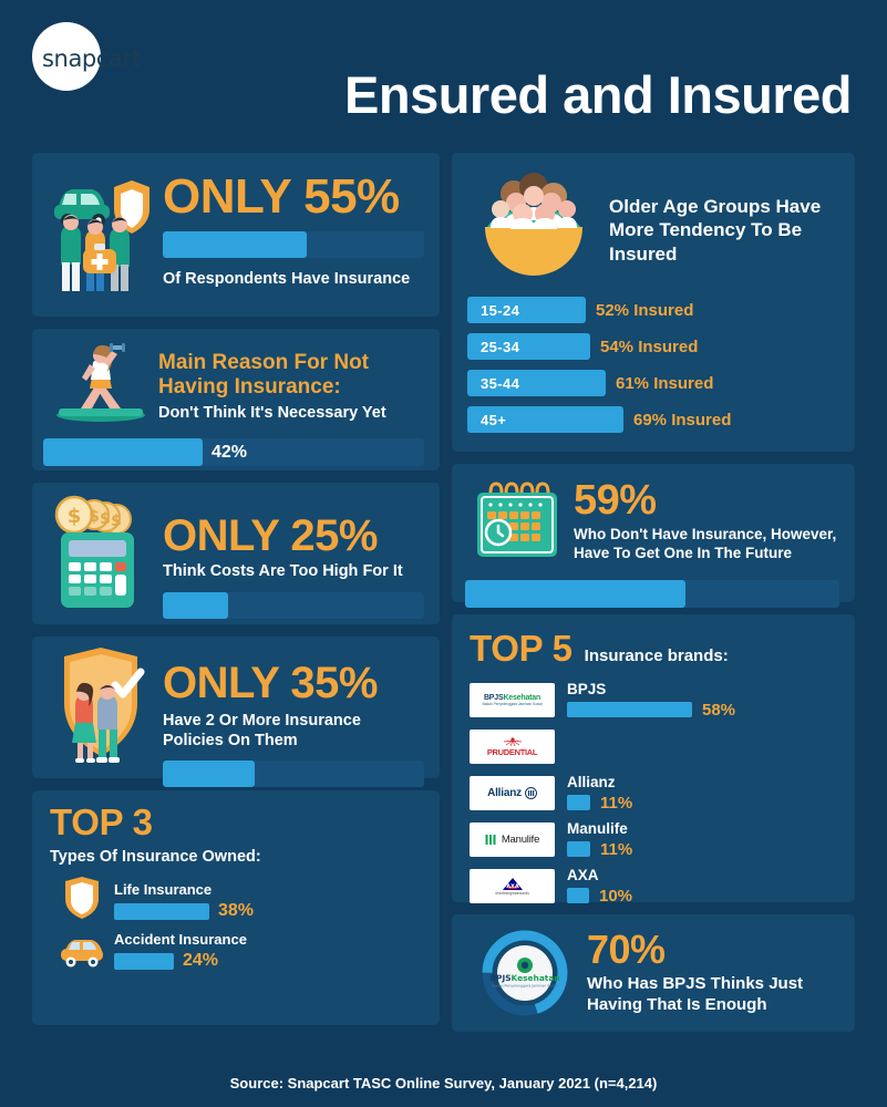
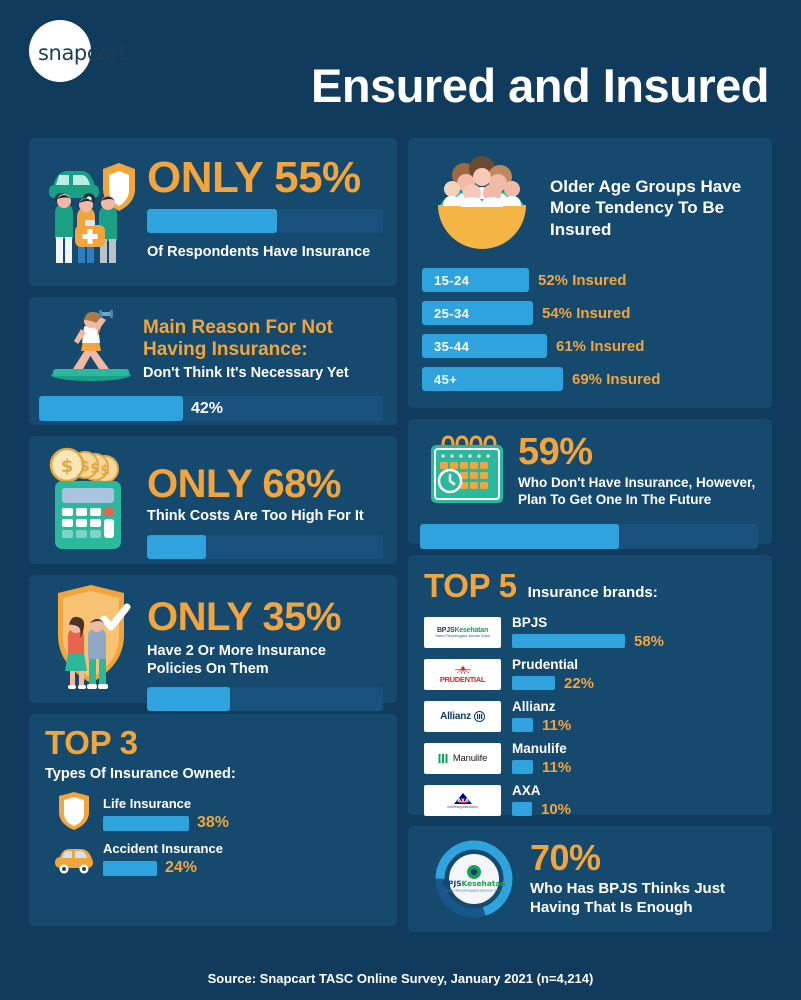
  snapcart
  Ensured and Insured
  ONLY 55%
  Of Respondents Have Insurance
  Main Reason For Not Having Insurance:
  Don't Think It's Necessary Yet
  42%
  $
  $
  $
  $
- ONLY 25%
+ ONLY 68%
  Think Costs Are Too High For It
  ONLY 35%
  Have 2 Or More Insurance Policies On Them
  TOP 3
  Types Of Insurance Owned:
  Life Insurance
  38%
  Accident Insurance
  24%
  Older Age Groups Have More Tendency To Be Insured
  15-24
  52% Insured
  25-34
  54% Insured
  35-44
  61% Insured
  45+
  69% Insured
  59%
- Who Don't Have Insurance, However, Have To Get One In The Future
+ Who Don't Have Insurance, However, Plan To Get One In The Future
  TOP 5
  Insurance brands:
  BPJS
  58%
  PRUDENTIAL
+ Prudential
+ 22%
  Allianz
  Allianz
  11%
  Manulife
  Manulife
  11%
  AXA
  10%
  BPJSKesehatan
  70%
  Who Has BPJS Thinks Just Having That Is Enough
  Source: Snapcart TASC Online Survey, January 2021 (n=4,214)
